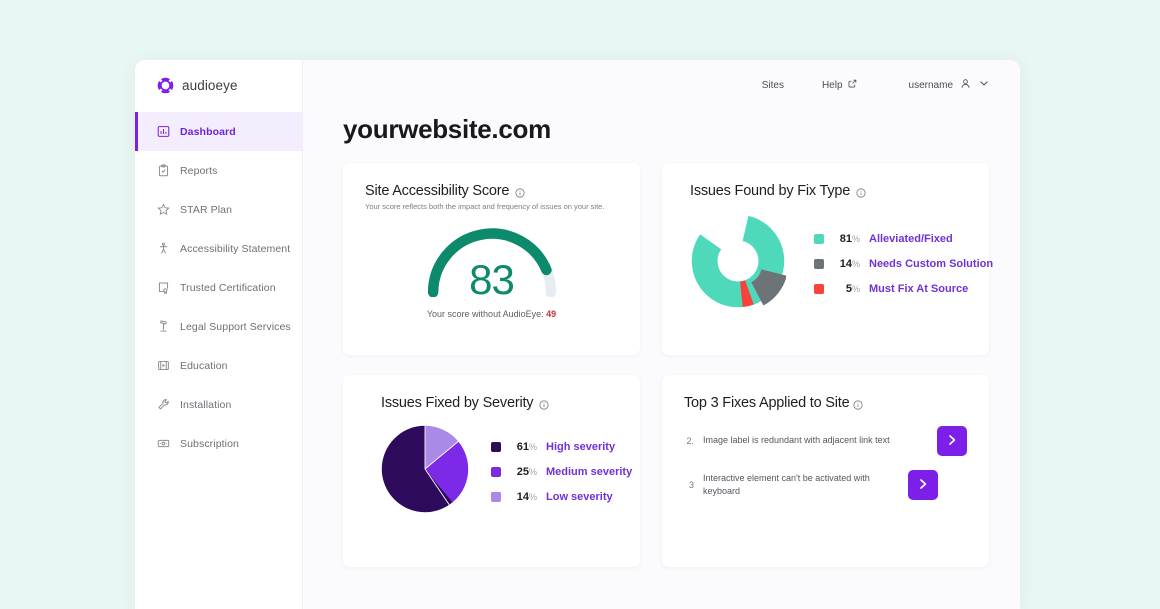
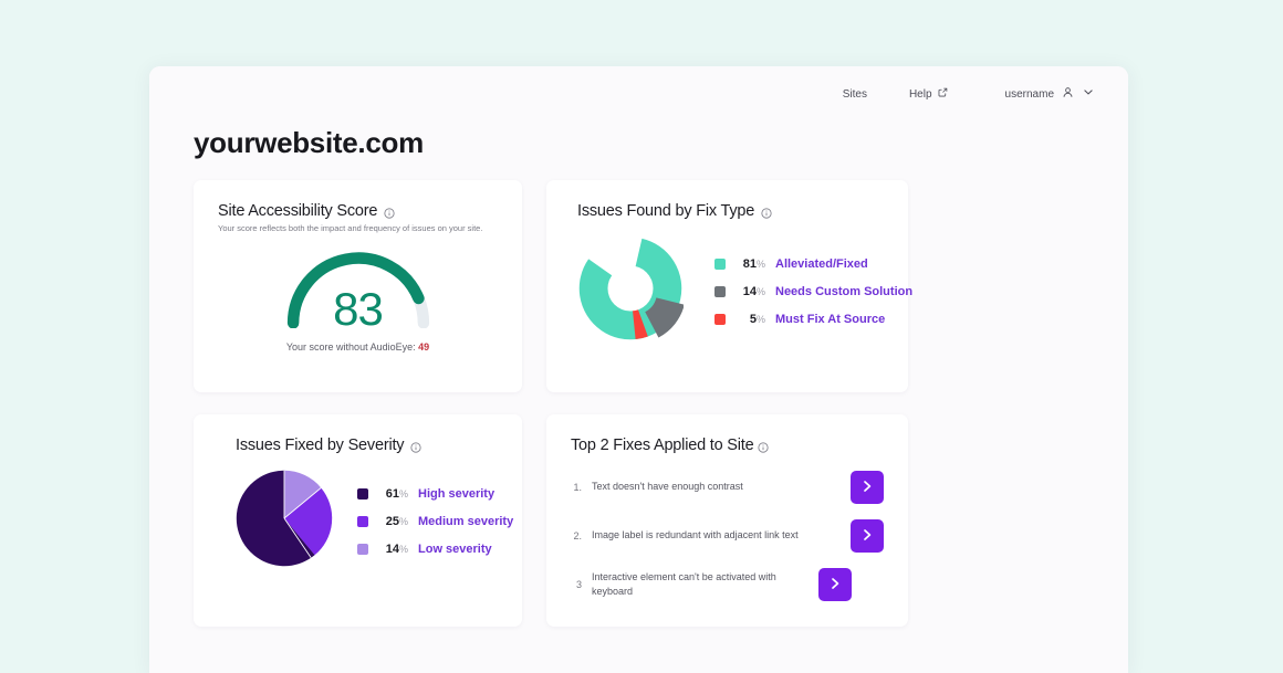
- audioeye
- Dashboard
- Reports
- STAR Plan
- Accessibility Statement
- Trusted Certification
- Legal Support Services
- Education
- Installation
- Subscription
  Sites
  Help
  username
  yourwebsite.com
  Site Accessibility Score
  Your score reflects both the impact and frequency of issues on your site.
  83
  Your score without AudioEye: 49
  Issues Found by Fix Type
  81%
  Alleviated/Fixed
  14%
  Needs Custom Solution
  5%
  Must Fix At Source
  Issues Fixed by Severity
  61%
  High severity
  25%
  Medium severity
  14%
  Low severity
- Top 3 Fixes Applied to Site
+ Top 2 Fixes Applied to Site
+ 1.
+ Text doesn't have enough contrast
  2.
  Image label is redundant with adjacent link text
  3
  Interactive element can't be activated with keyboard
